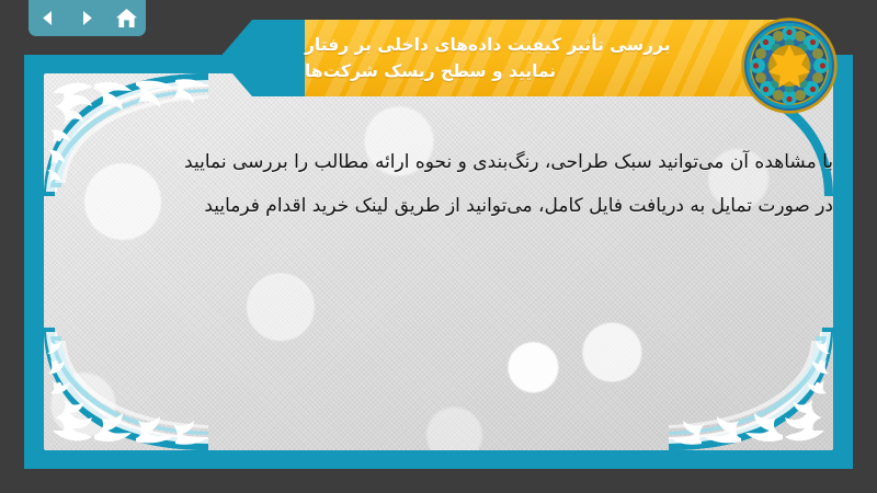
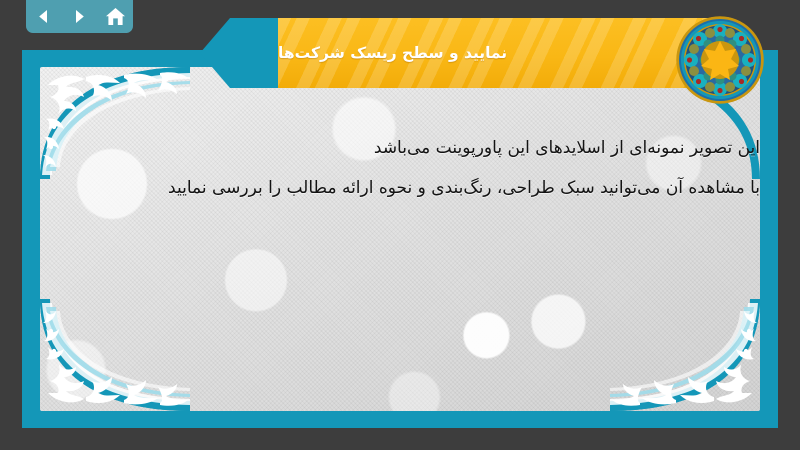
- بررسی تأثیر کیفیت داده‌های داخلی بر رفتار
  نمایید و سطح ریسک شرکت‌ها
+ این تصویر نمونه‌ای از اسلایدهای این پاورپوینت می‌باشد
  با مشاهده آن میتوانید سبک طراحی، رنگ‌بندی و نحوه ارائه مطالب را بررسی نمایید
- در صورت تمایل به دریافت فایل کامل، می‌توانید از طریق لینک خرید اقدام فرمایید
